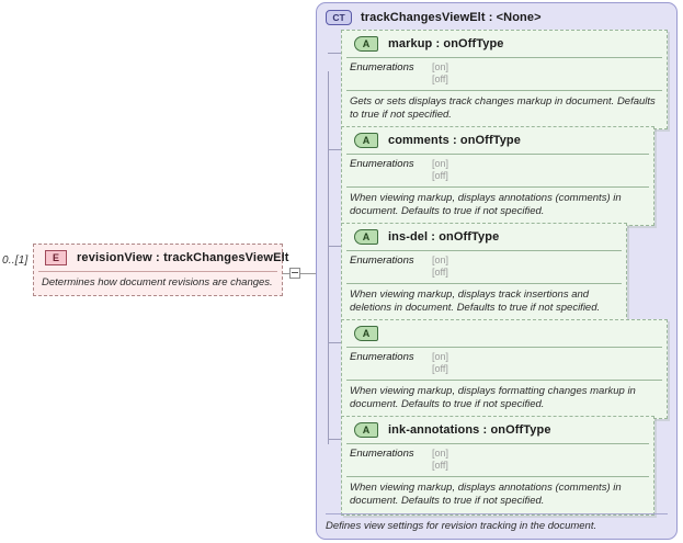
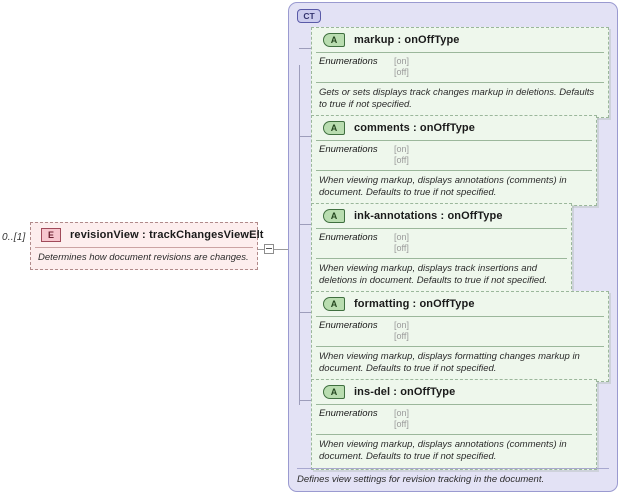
  0..[1]
  E
  revisionView : trackChangesViewElt
  Determines how document revisions are changes.
  CT
- trackChangesViewElt : <None>
  A
  markup : onOffType
  Enumerations
  [on]
  [off]
- Gets or sets displays track changes markup in document. Defaults to true if not specified.
+ Gets or sets displays track changes markup in deletions. Defaults to true if not specified.
  A
  comments : onOffType
  Enumerations
  [on]
  [off]
  When viewing markup, displays annotations (comments) in document. Defaults to true if not specified.
  A
- ins-del : onOffType
+ ink-annotations : onOffType
  Enumerations
  [on]
  [off]
  When viewing markup, displays track insertions and deletions in document. Defaults to true if not specified.
  A
+ formatting : onOffType
  Enumerations
  [on]
  [off]
  When viewing markup, displays formatting changes markup in document. Defaults to true if not specified.
  A
- ink-annotations : onOffType
+ ins-del : onOffType
  Enumerations
  [on]
  [off]
  When viewing markup, displays annotations (comments) in document. Defaults to true if not specified.
  Defines view settings for revision tracking in the document.
